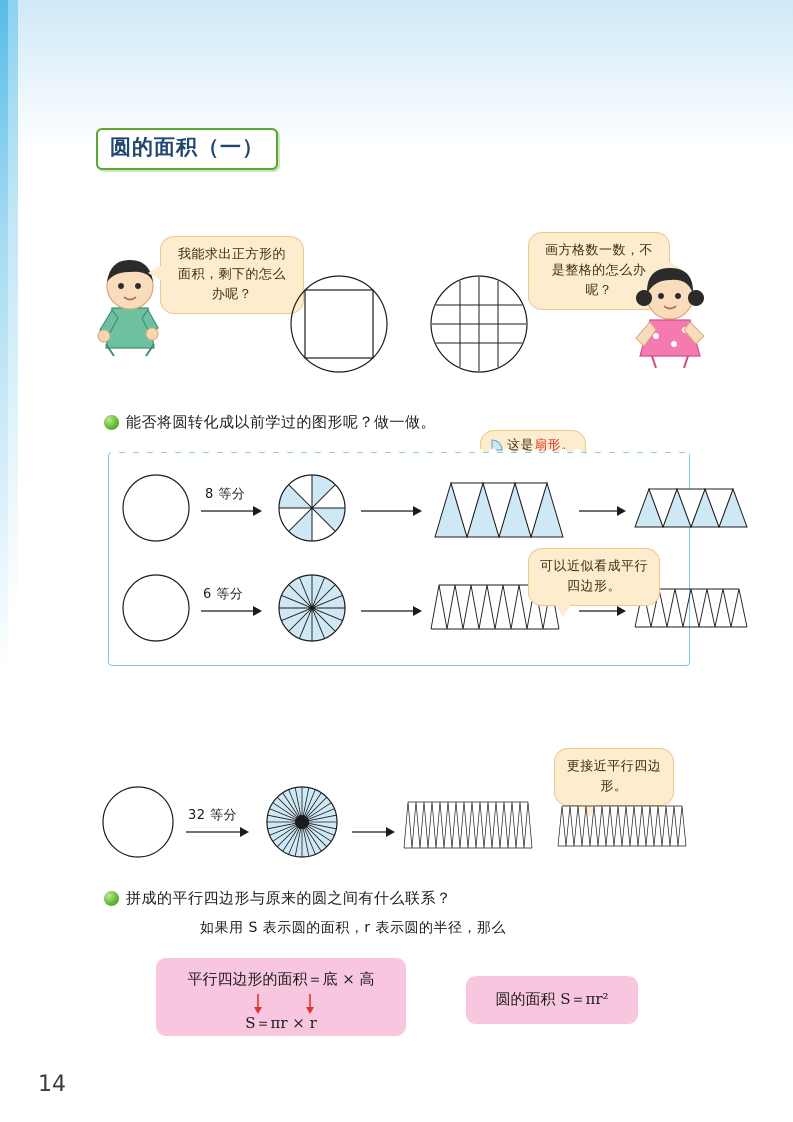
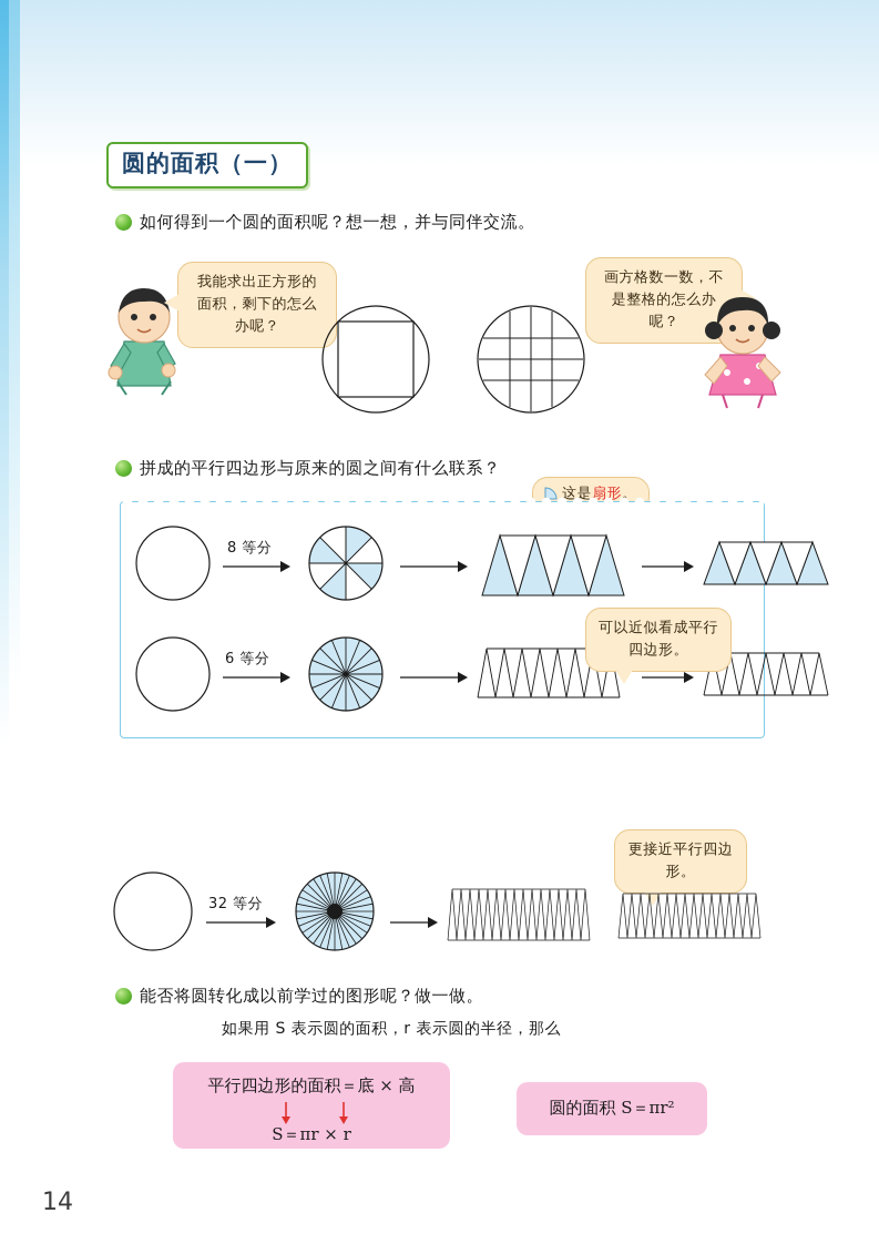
  圆的面积（一）
+ 如何得到一个圆的面积呢？想一想，并与同伴交流。
  我能求出正方形的面积，剩下的怎么办呢？
  画方格数一数，不是整格的怎么办呢？
- 能否将圆转化成以前学过的图形呢？做一做。
+ 拼成的平行四边形与原来的圆之间有什么联系？
  这是扇形。
  8 等分
  6 等分
  可以近似看成平行四边形。
  更接近平行四边形。
  32 等分
- 拼成的平行四边形与原来的圆之间有什么联系？
+ 能否将圆转化成以前学过的图形呢？做一做。
  如果用 S 表示圆的面积，r 表示圆的半径，那么
  平行四边形的面积＝底 × 高
  S＝πr × r
  圆的面积 S＝πr²
  14
